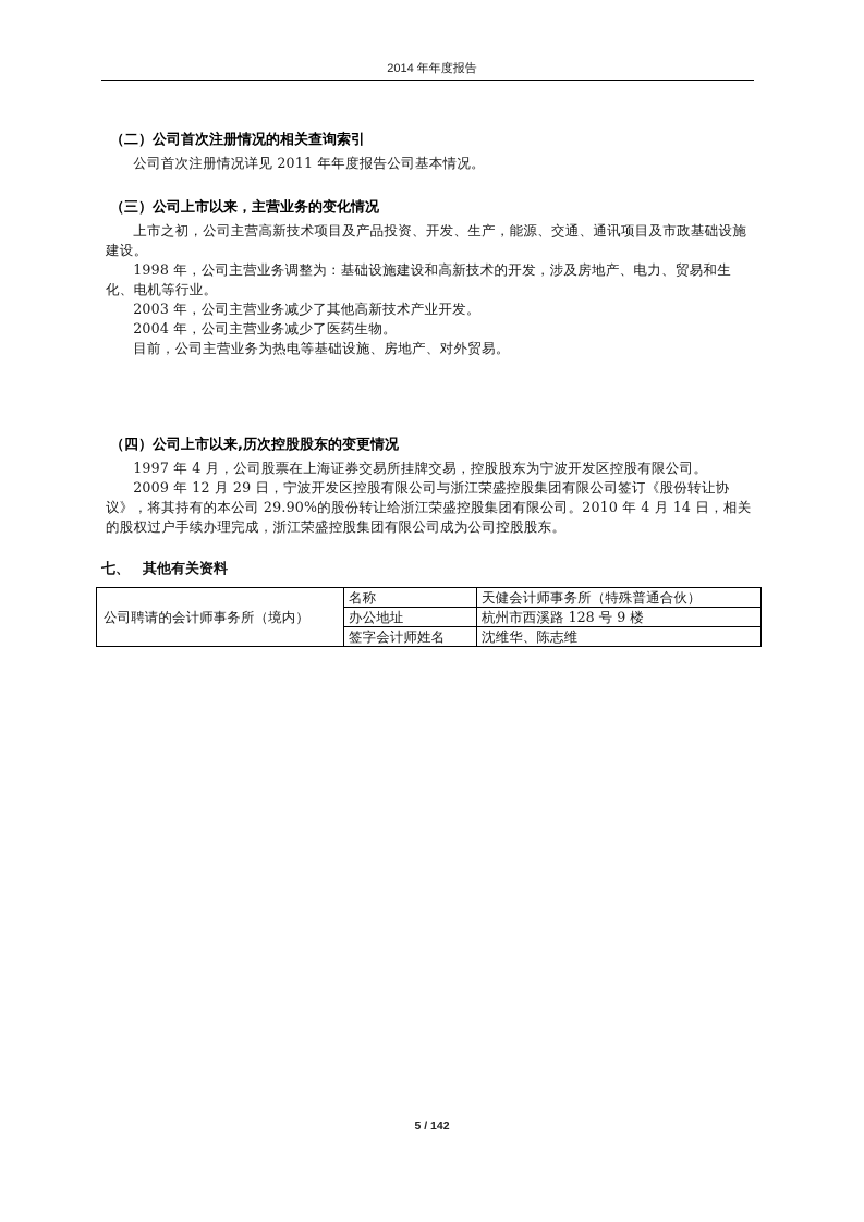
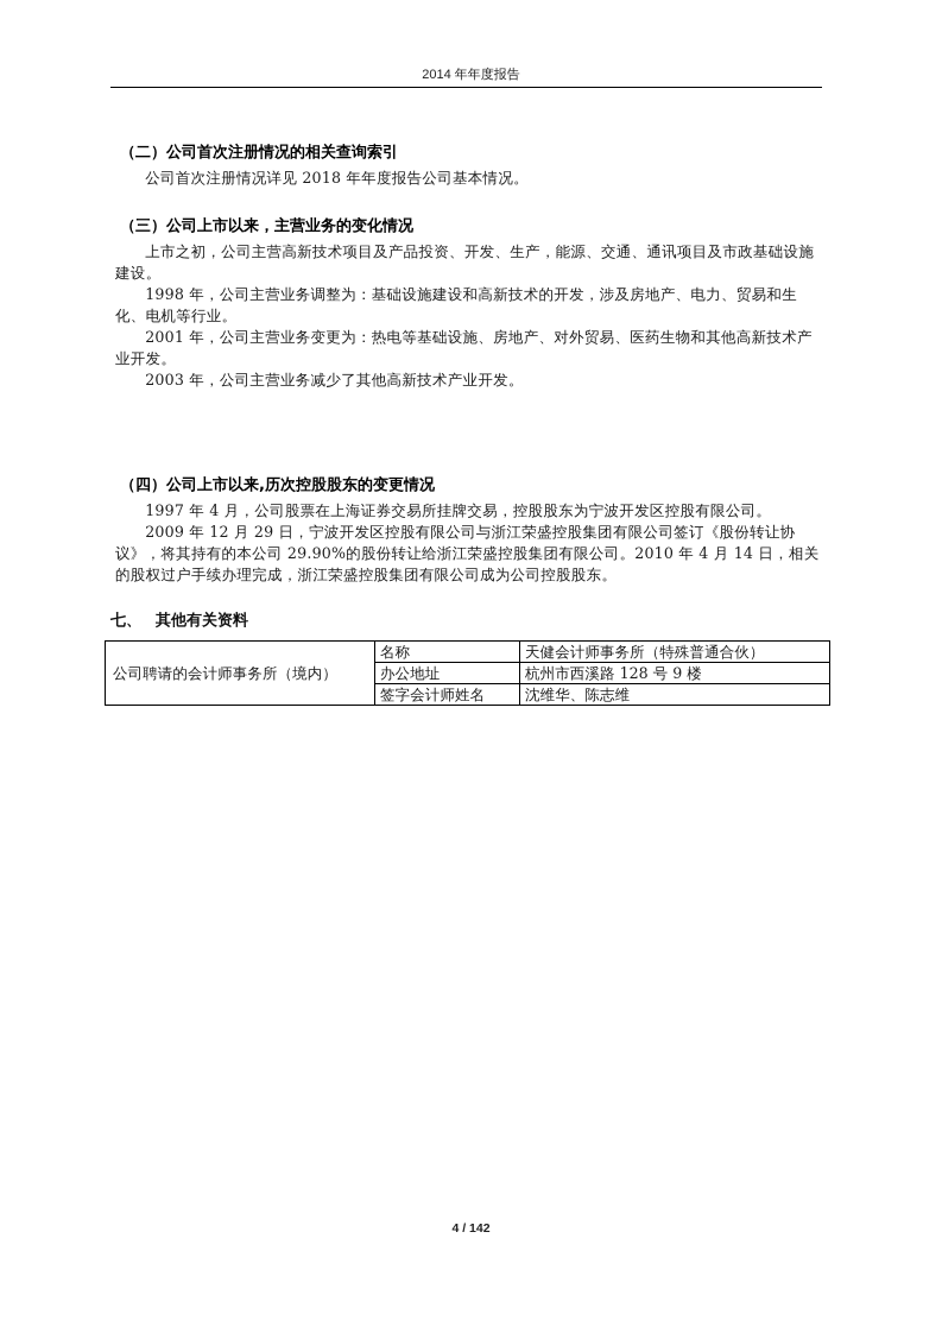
  2014 年年度报告
  （二）公司首次注册情况的相关查询索引
- 公司首次注册情况详见 2011 年年度报告公司基本情况。
+ 公司首次注册情况详见 2018 年年度报告公司基本情况。
  （三）公司上市以来，主营业务的变化情况
  上市之初，公司主营高新技术项目及产品投资、开发、生产，能源、交通、通讯项目及市政基础设施建设。
  1998 年，公司主营业务调整为：基础设施建设和高新技术的开发，涉及房地产、电力、贸易和生化、电机等行业。
+ 2001 年，公司主营业务变更为：热电等基础设施、房地产、对外贸易、医药生物和其他高新技术产业开发。
  2003 年，公司主营业务减少了其他高新技术产业开发。
- 2004 年，公司主营业务减少了医药生物。
- 目前，公司主营业务为热电等基础设施、房地产、对外贸易。
  （四）公司上市以来,历次控股股东的变更情况
  1997 年 4 月，公司股票在上海证券交易所挂牌交易，控股股东为宁波开发区控股有限公司。
  2009 年 12 月 29 日，宁波开发区控股有限公司与浙江荣盛控股集团有限公司签订《股份转让协议》，将其持有的本公司 29.90%的股份转让给浙江荣盛控股集团有限公司。2010 年 4 月 14 日，相关的股权过户手续办理完成，浙江荣盛控股集团有限公司成为公司控股股东。
  七、 其他有关资料
  公司聘请的会计师事务所（境内）	名称	天健会计师事务所（特殊普通合伙）
  办公地址	杭州市西溪路 128 号 9 楼
  签字会计师姓名	沈维华、陈志维
- 5 / 142
+ 4 / 142
